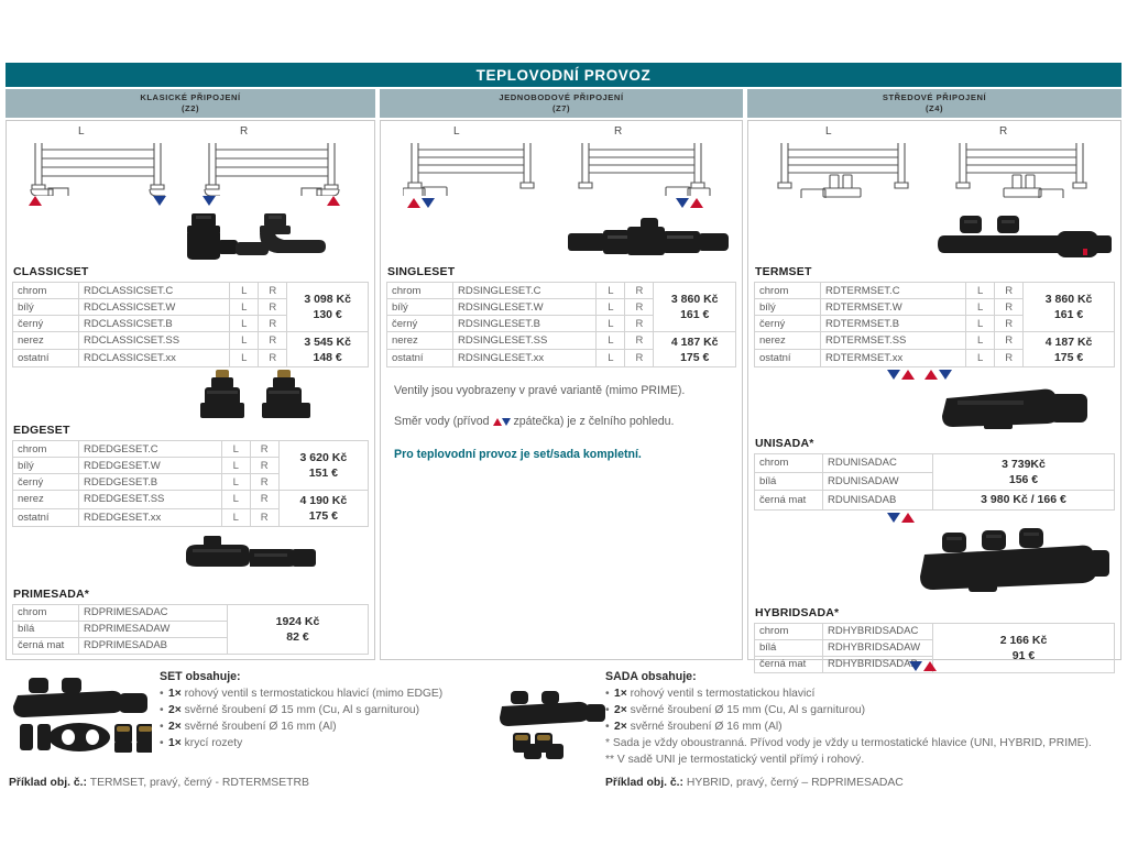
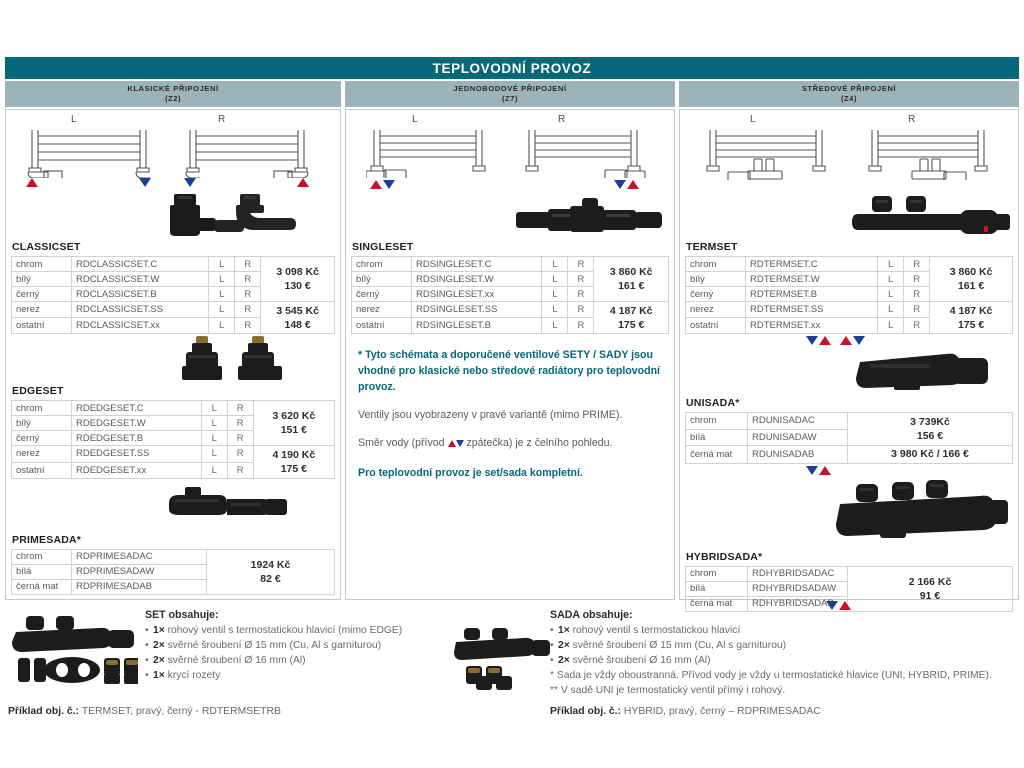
  TEPLOVODNÍ PROVOZ
  KLASICKÉ PŘIPOJENÍ
  (Z2)
  JEDNOBODOVÉ PŘIPOJENÍ
  (Z7)
  STŘEDOVÉ PŘIPOJENÍ
  (Z4)
  L
  R
  CLASSICSET
  chrom	RDCLASSICSET.C	L	R	3 098 Kč 130 €
  bílý	RDCLASSICSET.W	L	R
  černý	RDCLASSICSET.B	L	R
  nerez	RDCLASSICSET.SS	L	R	3 545 Kč 148 €
  ostatní	RDCLASSICSET.xx	L	R
  EDGESET
  chrom	RDEDGESET.C	L	R	3 620 Kč 151 €
  bílý	RDEDGESET.W	L	R
  černý	RDEDGESET.B	L	R
  nerez	RDEDGESET.SS	L	R	4 190 Kč 175 €
  ostatní	RDEDGESET.xx	L	R
  PRIMESADA*
  chrom	RDPRIMESADAC	1924 Kč 82 €
  bílá	RDPRIMESADAW
  černá mat	RDPRIMESADAB
  L
  R
  SINGLESET
  chrom	RDSINGLESET.C	L	R	3 860 Kč 161 €
  bílý	RDSINGLESET.W	L	R
- černý	RDSINGLESET.B	L	R
+ černý	RDSINGLESET.xx	L	R
  nerez	RDSINGLESET.SS	L	R	4 187 Kč 175 €
- ostatní	RDSINGLESET.xx	L	R
+ ostatní	RDSINGLESET.B	L	R
+ * Tyto schémata a doporučené ventilové SETY / SADY jsou vhodné pro klasické nebo středové radiátory pro teplovodní provoz.
  Ventily jsou vyobrazeny v pravé variantě (mimo PRIME).
  Směr vody (přívod zpátečka) je z čelního pohledu.
  Pro teplovodní provoz je set/sada kompletní.
  L
  R
  TERMSET
  chrom	RDTERMSET.C	L	R	3 860 Kč 161 €
  bílý	RDTERMSET.W	L	R
  černý	RDTERMSET.B	L	R
  nerez	RDTERMSET.SS	L	R	4 187 Kč 175 €
  ostatní	RDTERMSET.xx	L	R
  UNISADA*
  chrom	RDUNISADAC	3 739Kč 156 €
  bílá	RDUNISADAW
  černá mat	RDUNISADAB	3 980 Kč / 166 €
  HYBRIDSADA*
  chrom	RDHYBRIDSADAC	2 166 Kč 91 €
  bílá	RDHYBRIDSADAW
  černá mat	RDHYBRIDSADAB
  SET obsahuje:
  1× rohový ventil s termostatickou hlavicí (mimo EDGE)
  2× svěrné šroubení Ø 15 mm (Cu, Al s garniturou)
  2× svěrné šroubení Ø 16 mm (Al)
  1× krycí rozety
  SADA obsahuje:
  1× rohový ventil s termostatickou hlavicí
  2× svěrné šroubení Ø 15 mm (Cu, Al s garniturou)
  2× svěrné šroubení Ø 16 mm (Al)
  * Sada je vždy oboustranná. Přívod vody je vždy u termostatické hlavice (UNI, HYBRID, PRIME).
  ** V sadě UNI je termostatický ventil přímý i rohový.
  Příklad obj. č.: TERMSET, pravý, černý - RDTERMSETRB
  Příklad obj. č.: HYBRID, pravý, černý – RDPRIMESADAC
